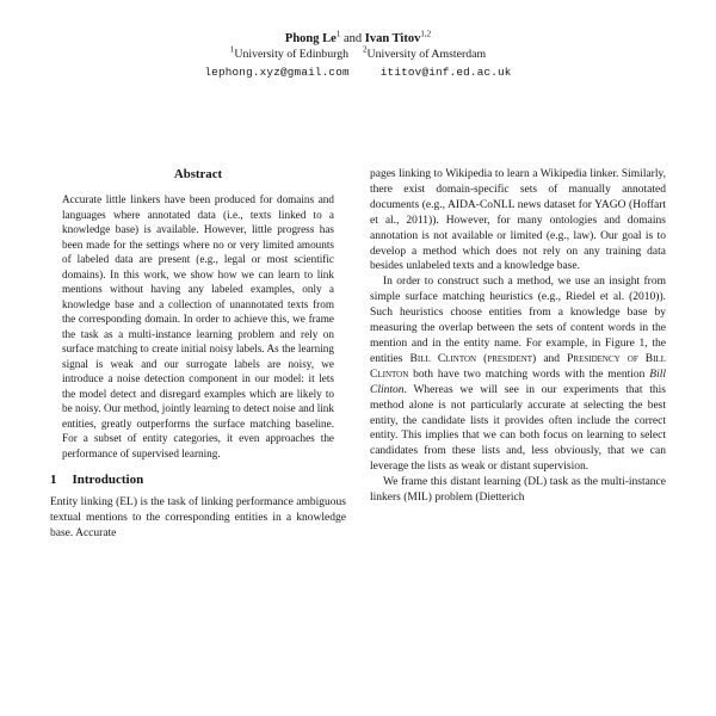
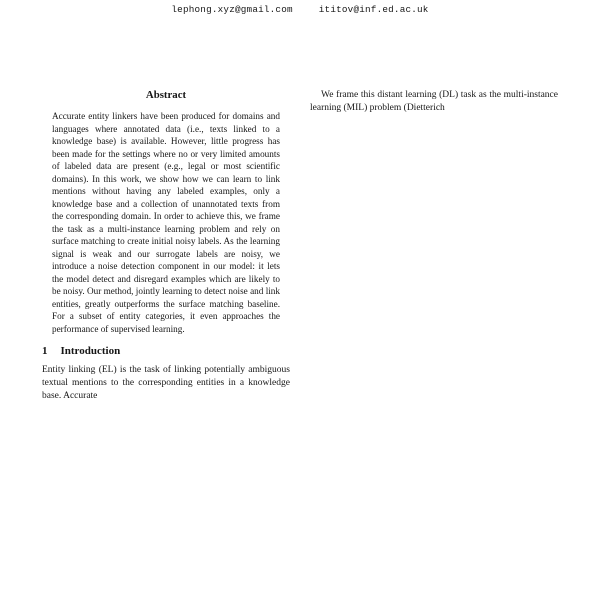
- Phong Le1 and Ivan Titov1,2
- 1University of Edinburgh 2University of Amsterdam
  lephong.xyz@gmail.com ititov@inf.ed.ac.uk
  Abstract
- Accurate little linkers have been produced for domains and languages where annotated data (i.e., texts linked to a knowledge base) is available. However, little progress has been made for the settings where no or very limited amounts of labeled data are present (e.g., legal or most scientific domains). In this work, we show how we can learn to link mentions without having any labeled examples, only a knowledge base and a collection of unannotated texts from the corresponding domain. In order to achieve this, we frame the task as a multi-instance learning problem and rely on surface matching to create initial noisy labels. As the learning signal is weak and our surrogate labels are noisy, we introduce a noise detection component in our model: it lets the model detect and disregard examples which are likely to be noisy. Our method, jointly learning to detect noise and link entities, greatly outperforms the surface matching baseline. For a subset of entity categories, it even approaches the performance of supervised learning.
+ Accurate entity linkers have been produced for domains and languages where annotated data (i.e., texts linked to a knowledge base) is available. However, little progress has been made for the settings where no or very limited amounts of labeled data are present (e.g., legal or most scientific domains). In this work, we show how we can learn to link mentions without having any labeled examples, only a knowledge base and a collection of unannotated texts from the corresponding domain. In order to achieve this, we frame the task as a multi-instance learning problem and rely on surface matching to create initial noisy labels. As the learning signal is weak and our surrogate labels are noisy, we introduce a noise detection component in our model: it lets the model detect and disregard examples which are likely to be noisy. Our method, jointly learning to detect noise and link entities, greatly outperforms the surface matching baseline. For a subset of entity categories, it even approaches the performance of supervised learning.
  1 Introduction
- Entity linking (EL) is the task of linking performance ambiguous textual mentions to the corresponding entities in a knowledge base. Accurate
+ Entity linking (EL) is the task of linking potentially ambiguous textual mentions to the corresponding entities in a knowledge base. Accurate
- pages linking to Wikipedia to learn a Wikipedia linker. Similarly, there exist domain-specific sets of manually annotated documents (e.g., AIDA-CoNLL news dataset for YAGO (Hoffart et al., 2011)). However, for many ontologies and domains annotation is not available or limited (e.g., law). Our goal is to develop a method which does not rely on any training data besides unlabeled texts and a knowledge base.
- In order to construct such a method, we use an insight from simple surface matching heuristics (e.g., Riedel et al. (2010)). Such heuristics choose entities from a knowledge base by measuring the overlap between the sets of content words in the mention and in the entity name. For example, in Figure 1, the entities Bill Clinton (president) and Presidency of Bill Clinton both have two matching words with the mention Bill Clinton. Whereas we will see in our experiments that this method alone is not particularly accurate at selecting the best entity, the candidate lists it provides often include the correct entity. This implies that we can both focus on learning to select candidates from these lists and, less obviously, that we can leverage the lists as weak or distant supervision.
- We frame this distant learning (DL) task as the multi-instance linkers (MIL) problem (Dietterich
+ We frame this distant learning (DL) task as the multi-instance learning (MIL) problem (Dietterich
